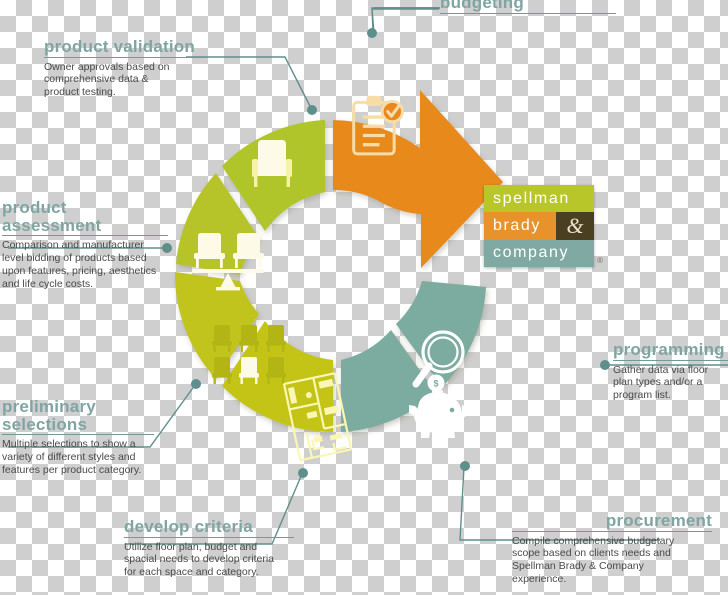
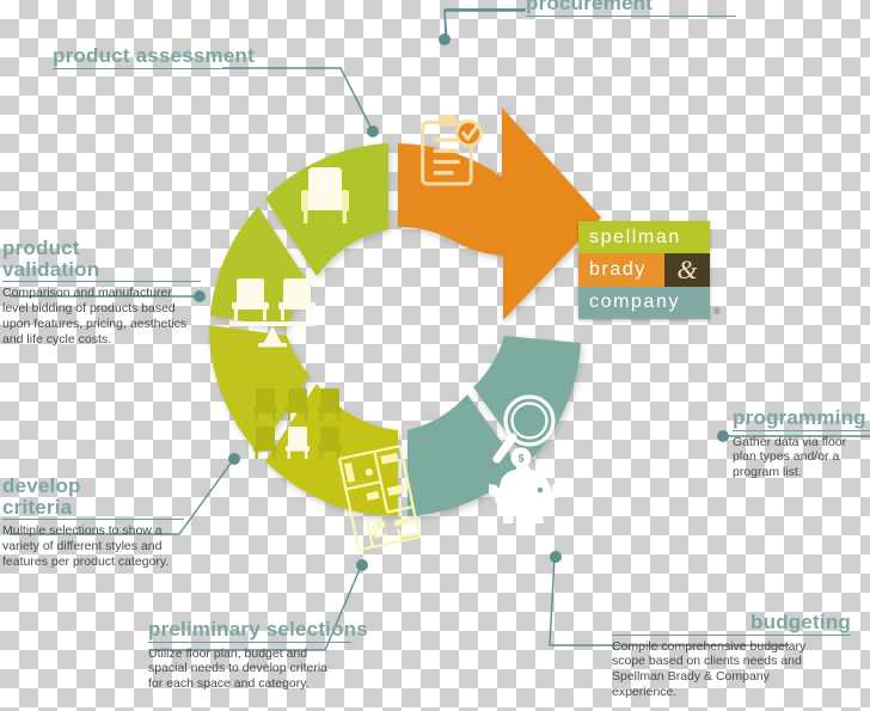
  $
- product validation
+ product assessment
- Owner approvals based on
- comprehensive data &
- product testing.
- budgeting
+ procurement
- product assessment
+ product validation
  Comparison and manufacturer
  level bidding of products based
  upon features, pricing, aesthetics
  and life cycle costs.
- preliminary selections
+ develop criteria
  Multiple selections to show a
  variety of different styles and
  features per product category.
- develop criteria
+ preliminary selections
  Utilize floor plan, budget and
  spacial needs to develop criteria
  for each space and category.
- procurement
+ budgeting
  Compile comprehensive budgetary
  scope based on clients needs and
  Spellman Brady & Company
  experience.
  programming
  Gather data via floor
  plan types and/or a
  program list.
  spellman
  brady
  &
  company
  ®
